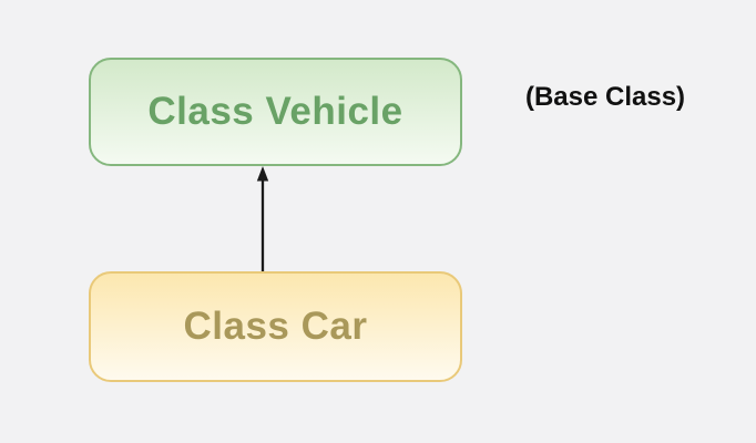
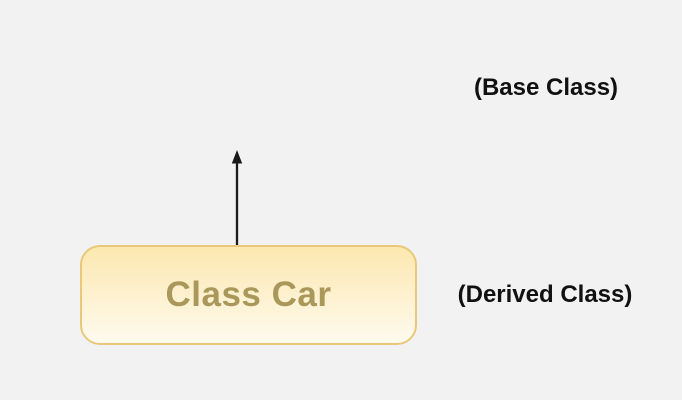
- Class Vehicle
  Class Car
  (Base Class)
+ (Derived Class)
